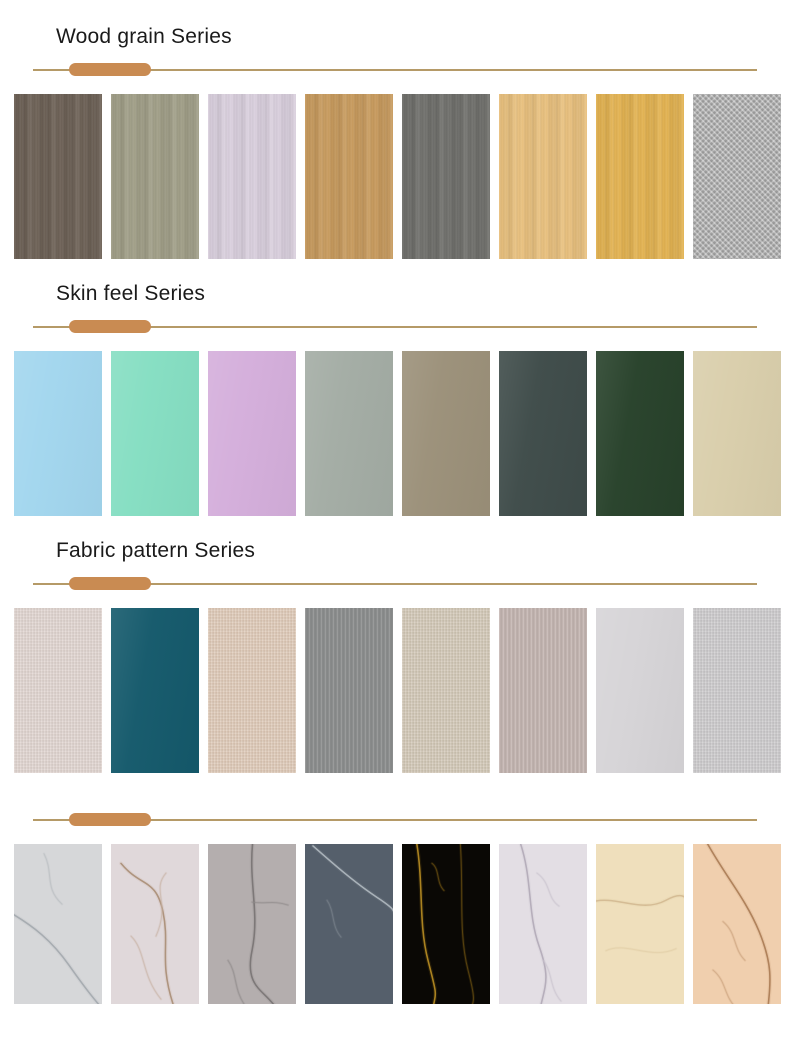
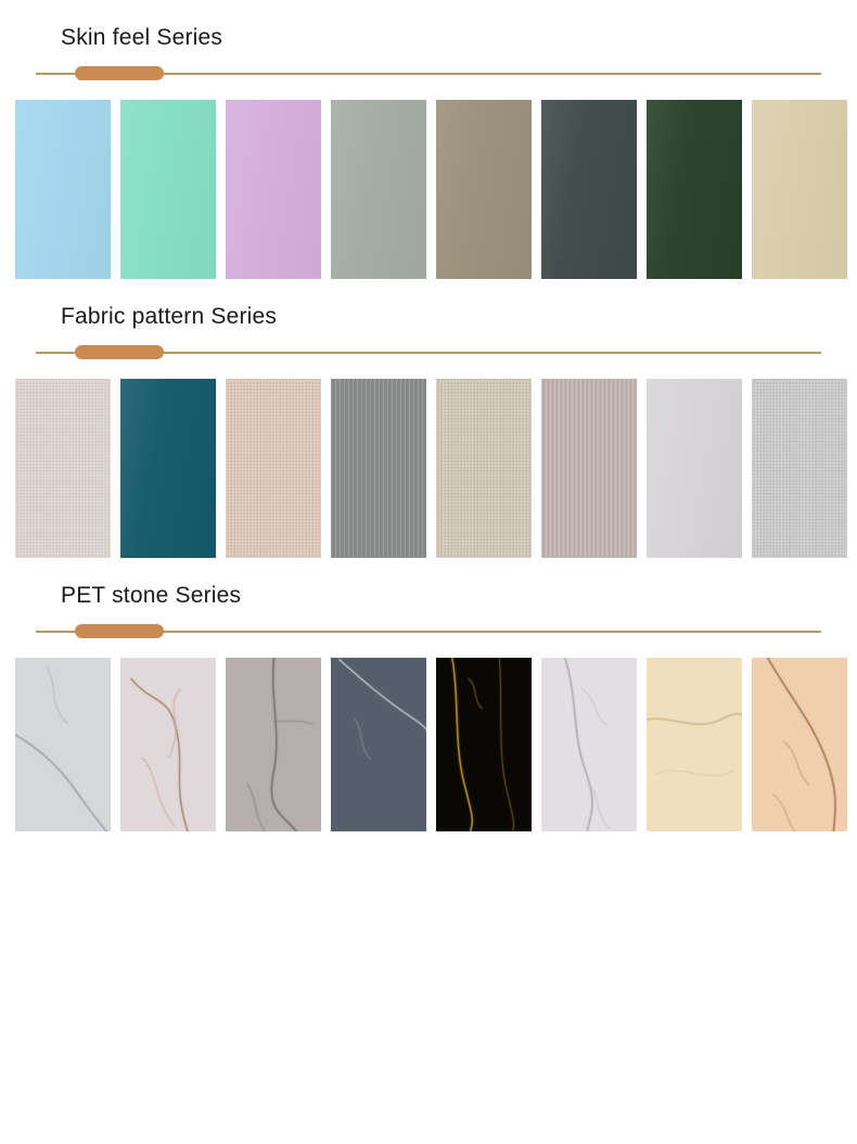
- Wood grain Series
  Skin feel Series
  Fabric pattern Series
+ PET stone Series
